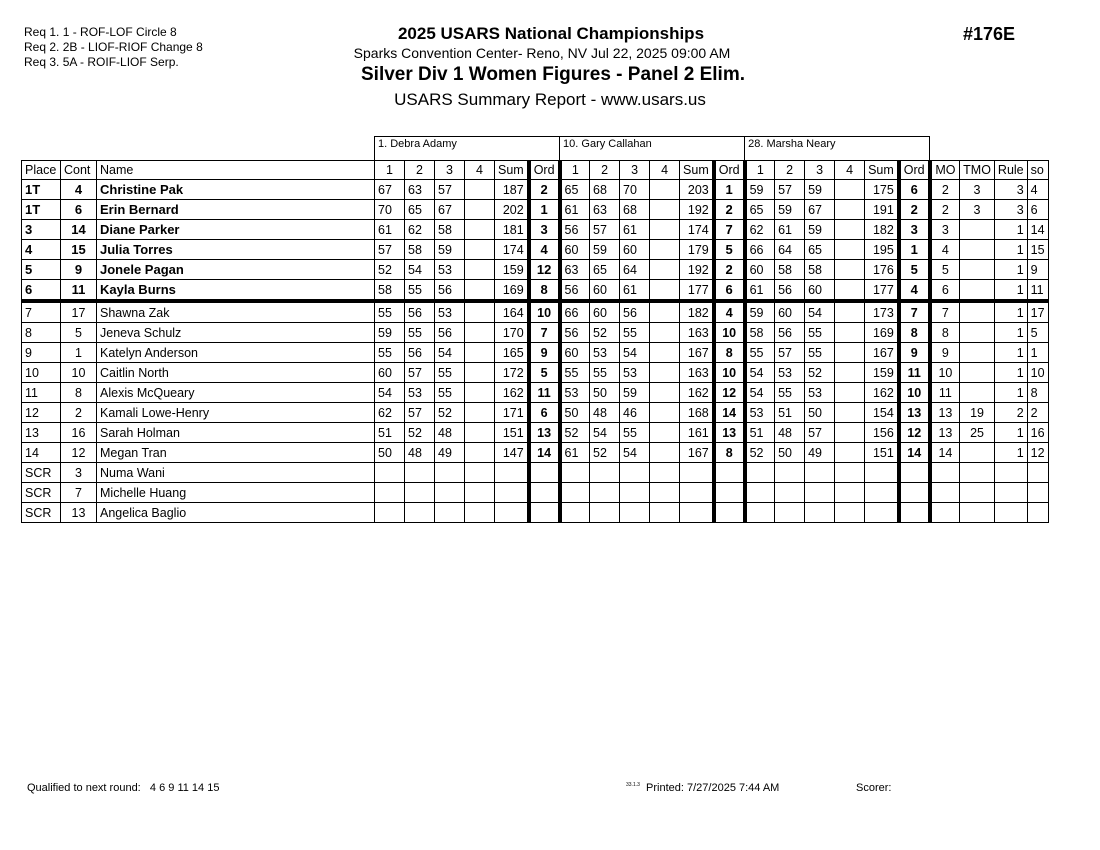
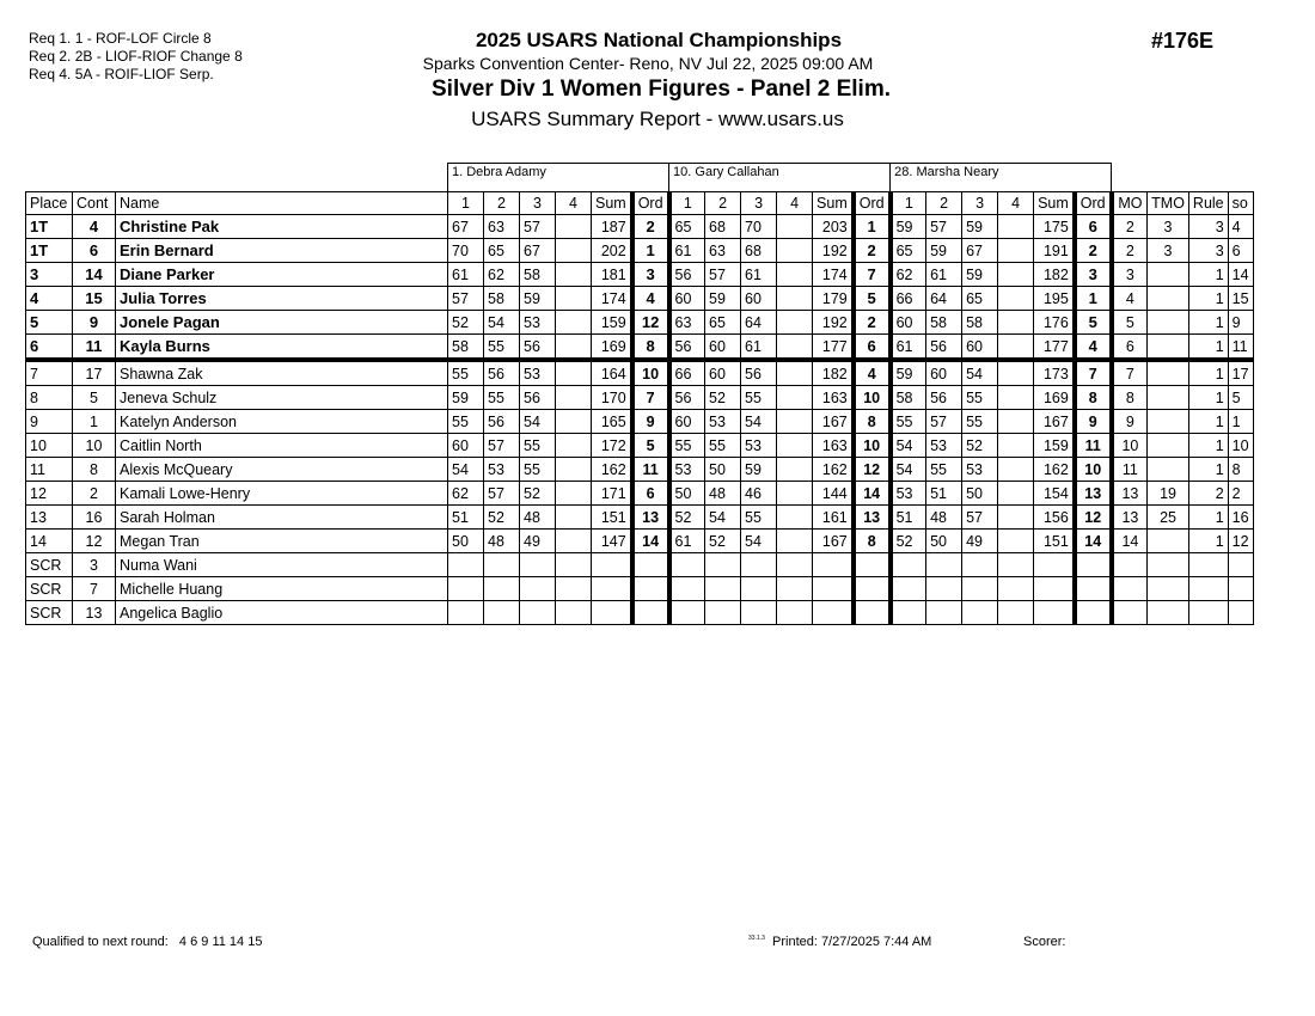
  Req 1. 1 - ROF-LOF Circle 8
  Req 2. 2B - LIOF-RIOF Change 8
- Req 3. 5A - ROIF-LIOF Serp.
+ Req 4. 5A - ROIF-LIOF Serp.
  2025 USARS National Championships
  Sparks Convention Center- Reno, NV Jul 22, 2025 09:00 AM
  Silver Div 1 Women Figures - Panel 2 Elim.
  USARS Summary Report - www.usars.us
  #176E
  	1. Debra Adamy	10. Gary Callahan	28. Marsha Neary
  Place	Cont	Name	1	2	3	4	Sum	Ord	1	2	3	4	Sum	Ord	1	2	3	4	Sum	Ord	MO	TMO	Rule	so
  1T	4	Christine Pak	67	63	57		187	2	65	68	70		203	1	59	57	59		175	6	2	3	3	4
  1T	6	Erin Bernard	70	65	67		202	1	61	63	68		192	2	65	59	67		191	2	2	3	3	6
  3	14	Diane Parker	61	62	58		181	3	56	57	61		174	7	62	61	59		182	3	3		1	14
  4	15	Julia Torres	57	58	59		174	4	60	59	60		179	5	66	64	65		195	1	4		1	15
  5	9	Jonele Pagan	52	54	53		159	12	63	65	64		192	2	60	58	58		176	5	5		1	9
  6	11	Kayla Burns	58	55	56		169	8	56	60	61		177	6	61	56	60		177	4	6		1	11
  7	17	Shawna Zak	55	56	53		164	10	66	60	56		182	4	59	60	54		173	7	7		1	17
  8	5	Jeneva Schulz	59	55	56		170	7	56	52	55		163	10	58	56	55		169	8	8		1	5
  9	1	Katelyn Anderson	55	56	54		165	9	60	53	54		167	8	55	57	55		167	9	9		1	1
  10	10	Caitlin North	60	57	55		172	5	55	55	53		163	10	54	53	52		159	11	10		1	10
  11	8	Alexis McQueary	54	53	55		162	11	53	50	59		162	12	54	55	53		162	10	11		1	8
- 12	2	Kamali Lowe-Henry	62	57	52		171	6	50	48	46		168	14	53	51	50		154	13	13	19	2	2
+ 12	2	Kamali Lowe-Henry	62	57	52		171	6	50	48	46		144	14	53	51	50		154	13	13	19	2	2
  13	16	Sarah Holman	51	52	48		151	13	52	54	55		161	13	51	48	57		156	12	13	25	1	16
  14	12	Megan Tran	50	48	49		147	14	61	52	54		167	8	52	50	49		151	14	14		1	12
  SCR	3	Numa Wani
  SCR	7	Michelle Huang
  SCR	13	Angelica Baglio
  Qualified to next round: 4 6 9 11 14 15
  Printed: 7/27/2025 7:44 AM
  Scorer:
